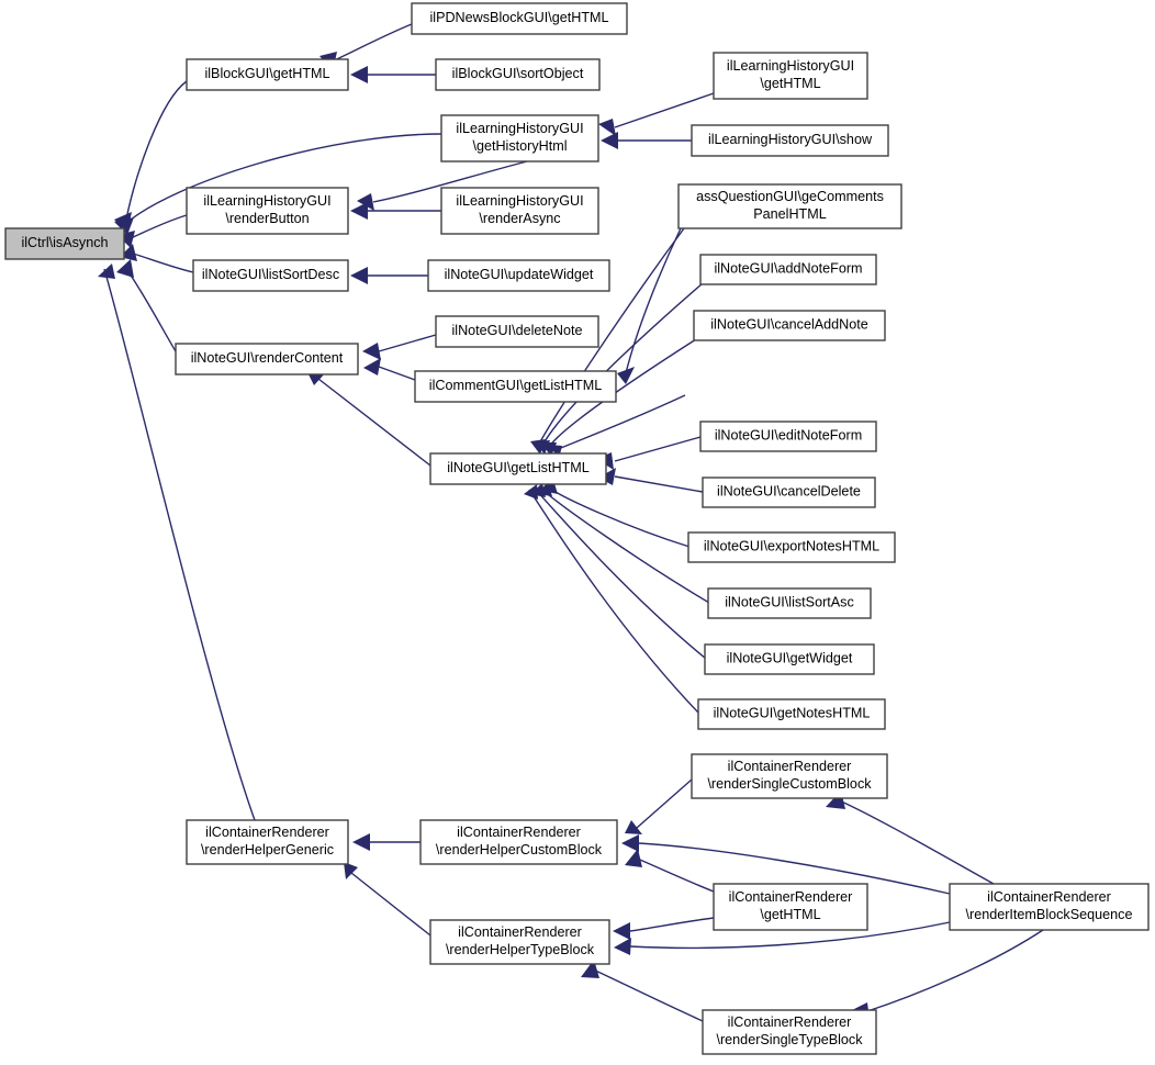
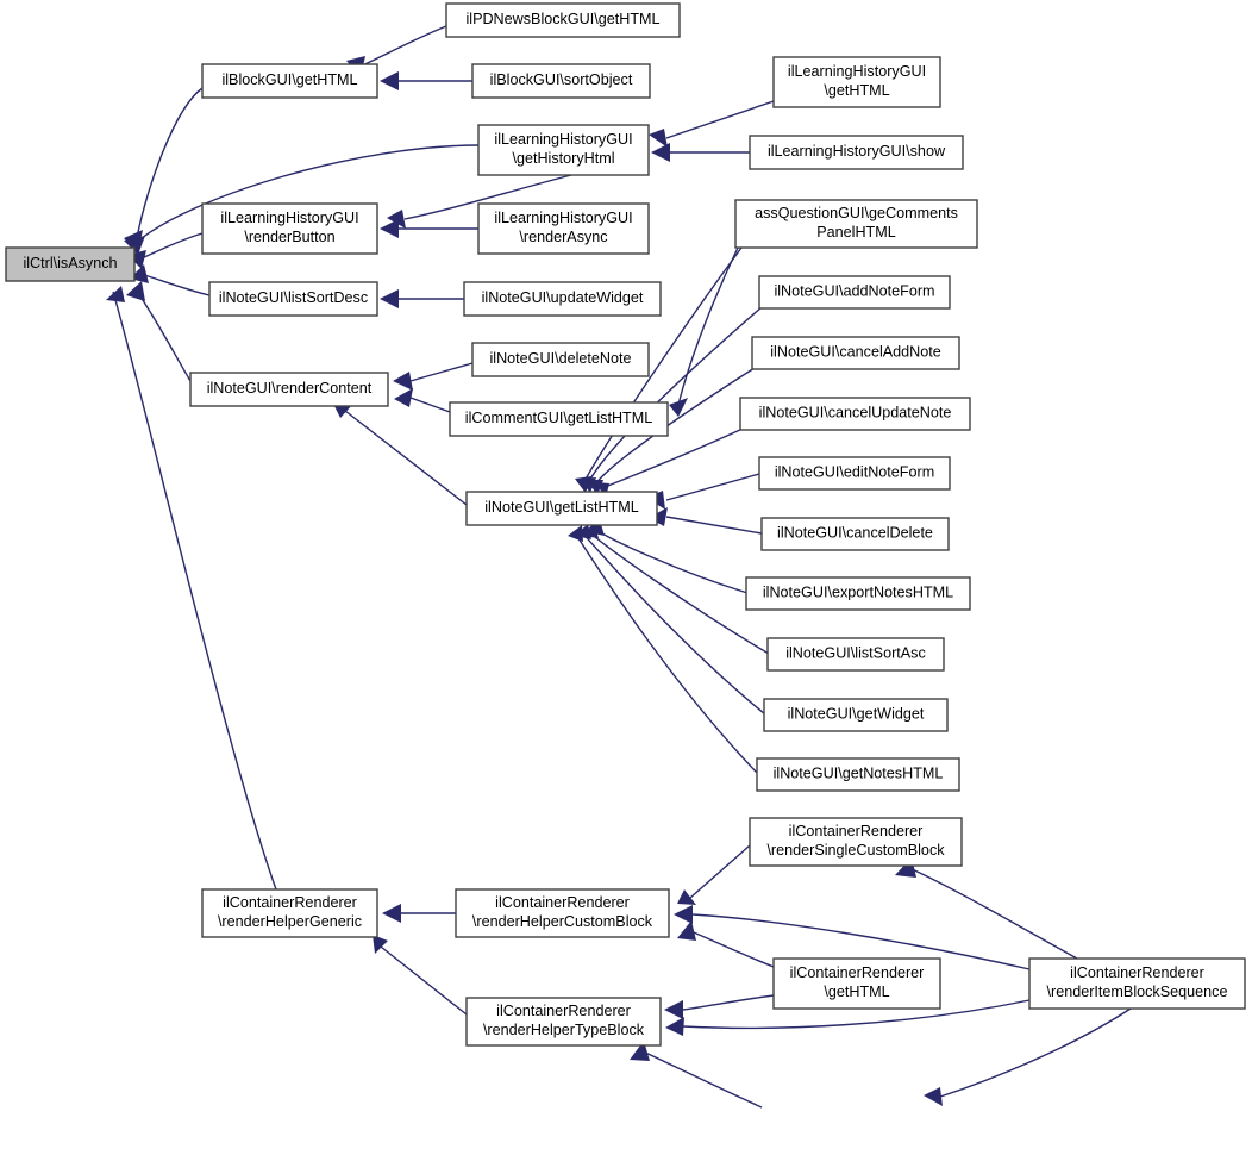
  ilCtrl\isAsynch
  ilBlockGUI\getHTML
  ilPDNewsBlockGUI\getHTML
  ilBlockGUI\sortObject
  ilLearningHistoryGUI \getHistoryHtml
  ilLearningHistoryGUI \getHTML
  ilLearningHistoryGUI\show
  ilLearningHistoryGUI \renderButton
  ilLearningHistoryGUI \renderAsync
  ilNoteGUI\listSortDesc
  ilNoteGUI\updateWidget
  ilNoteGUI\renderContent
  ilNoteGUI\deleteNote
  ilCommentGUI\getListHTML
  ilNoteGUI\getListHTML
  assQuestionGUI\geComments PanelHTML
  ilNoteGUI\addNoteForm
  ilNoteGUI\cancelAddNote
+ ilNoteGUI\cancelUpdateNote
  ilNoteGUI\editNoteForm
  ilNoteGUI\cancelDelete
  ilNoteGUI\exportNotesHTML
  ilNoteGUI\listSortAsc
  ilNoteGUI\getWidget
  ilNoteGUI\getNotesHTML
  ilContainerRenderer \renderHelperGeneric
  ilContainerRenderer \renderHelperCustomBlock
  ilContainerRenderer \renderHelperTypeBlock
  ilContainerRenderer \renderSingleCustomBlock
  ilContainerRenderer \getHTML
  ilContainerRenderer \renderItemBlockSequence
- ilContainerRenderer \renderSingleTypeBlock
